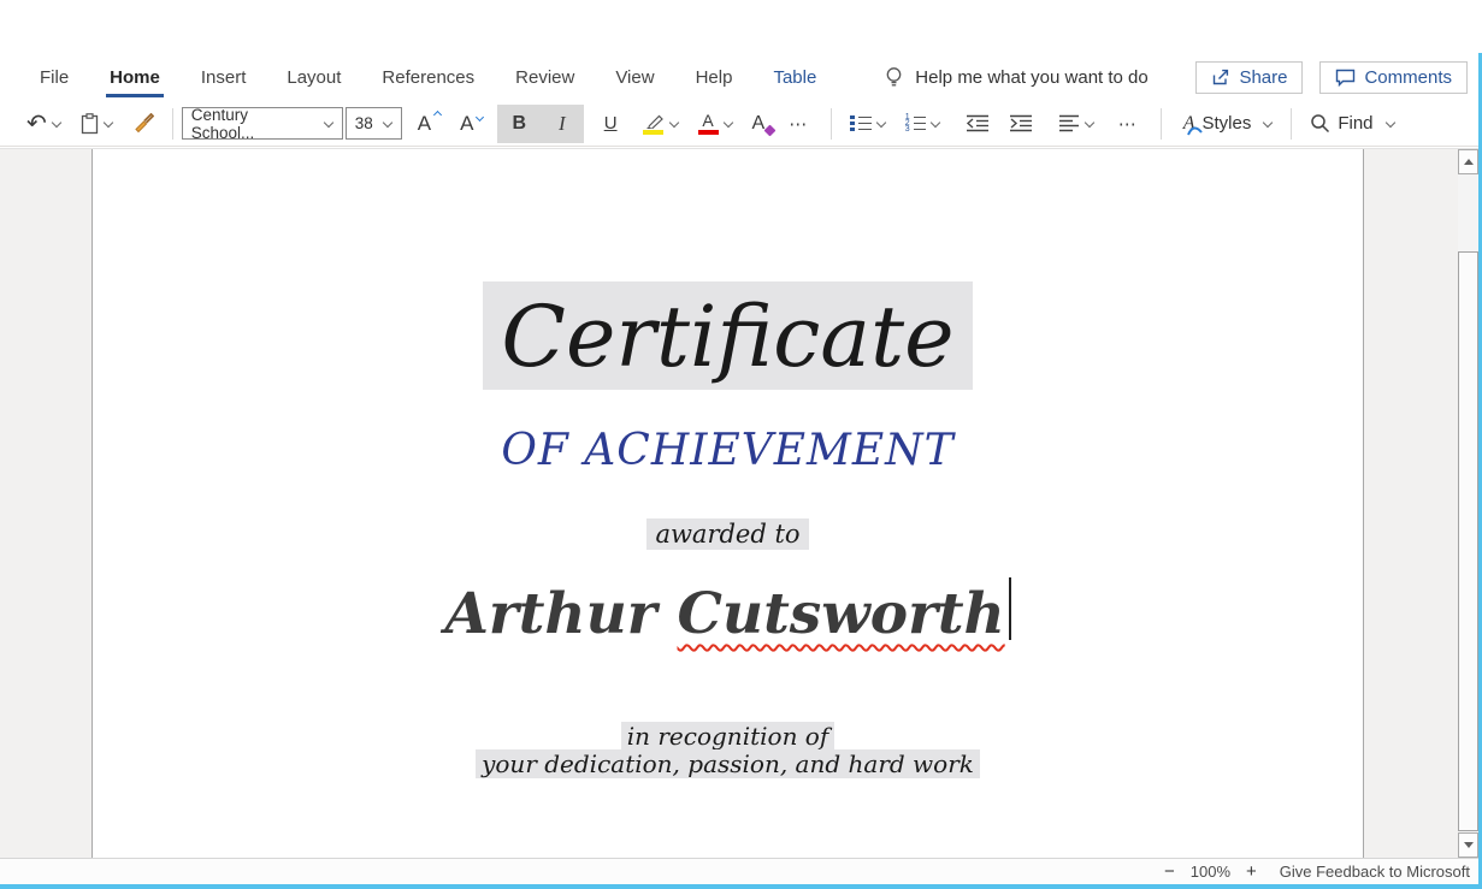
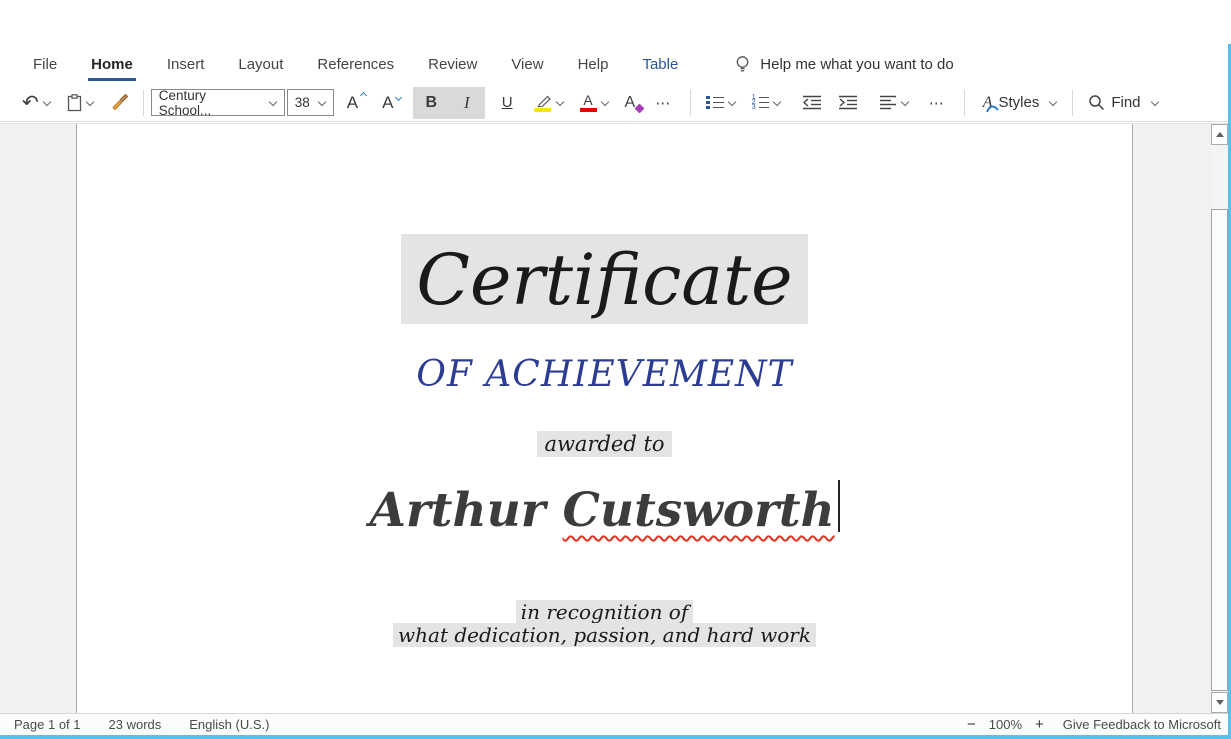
  File
  Home
  Insert
  Layout
  References
  Review
  View
  Help
  Table
  Help me what you want to do
- Share
- Comments
  ↶
  Century School...
  38
  A
  A
  B
  I
  U
  A
  A
  ⋯
  ⋯
  A
  Styles
  Find
  Certificate
  OF ACHIEVEMENT
  awarded to
  Arthur Cutsworth
  in recognition of
- your dedication, passion, and hard work
+ what dedication, passion, and hard work
+ Page 1 of 1
+ 23 words
+ English (U.S.)
  −
  100%
  +
  Give Feedback to Microsoft
